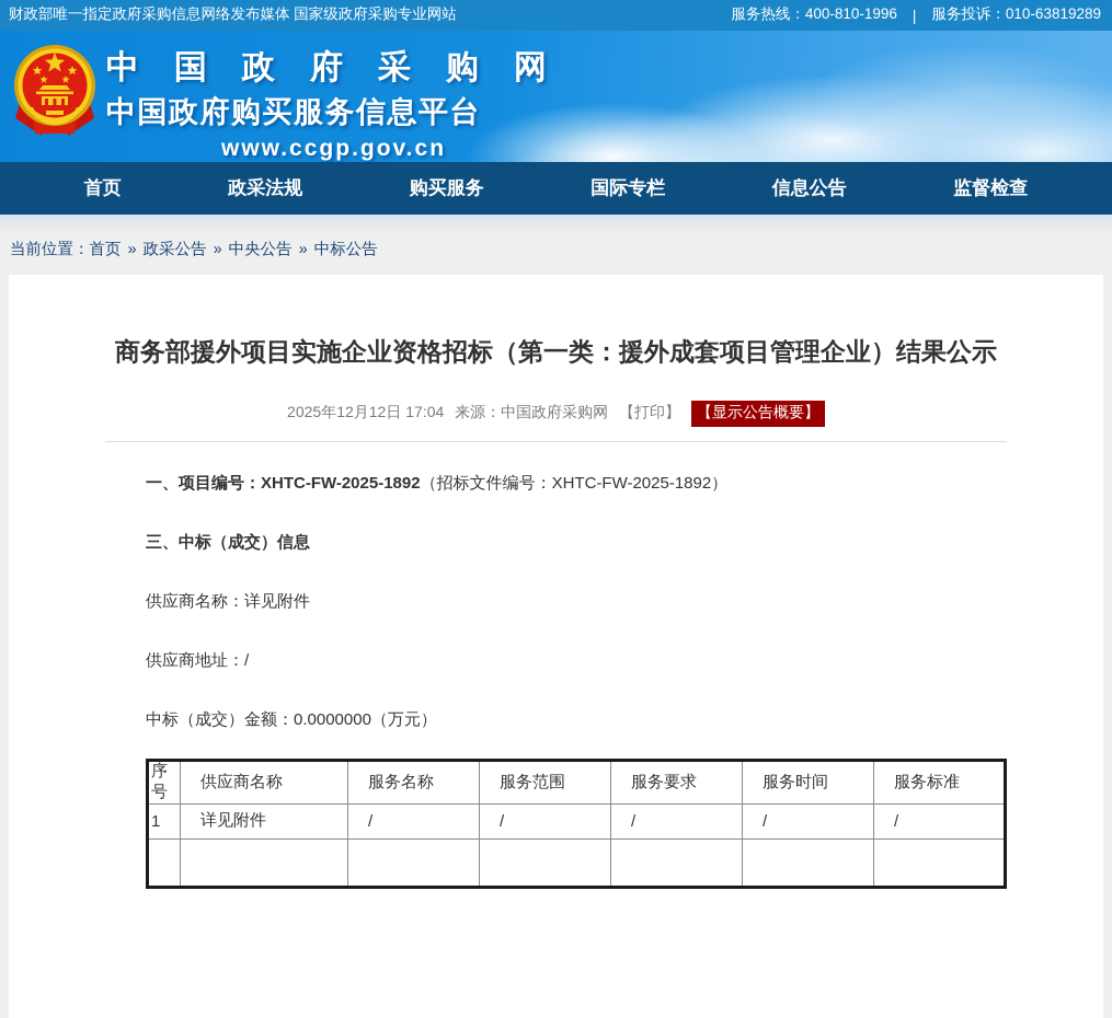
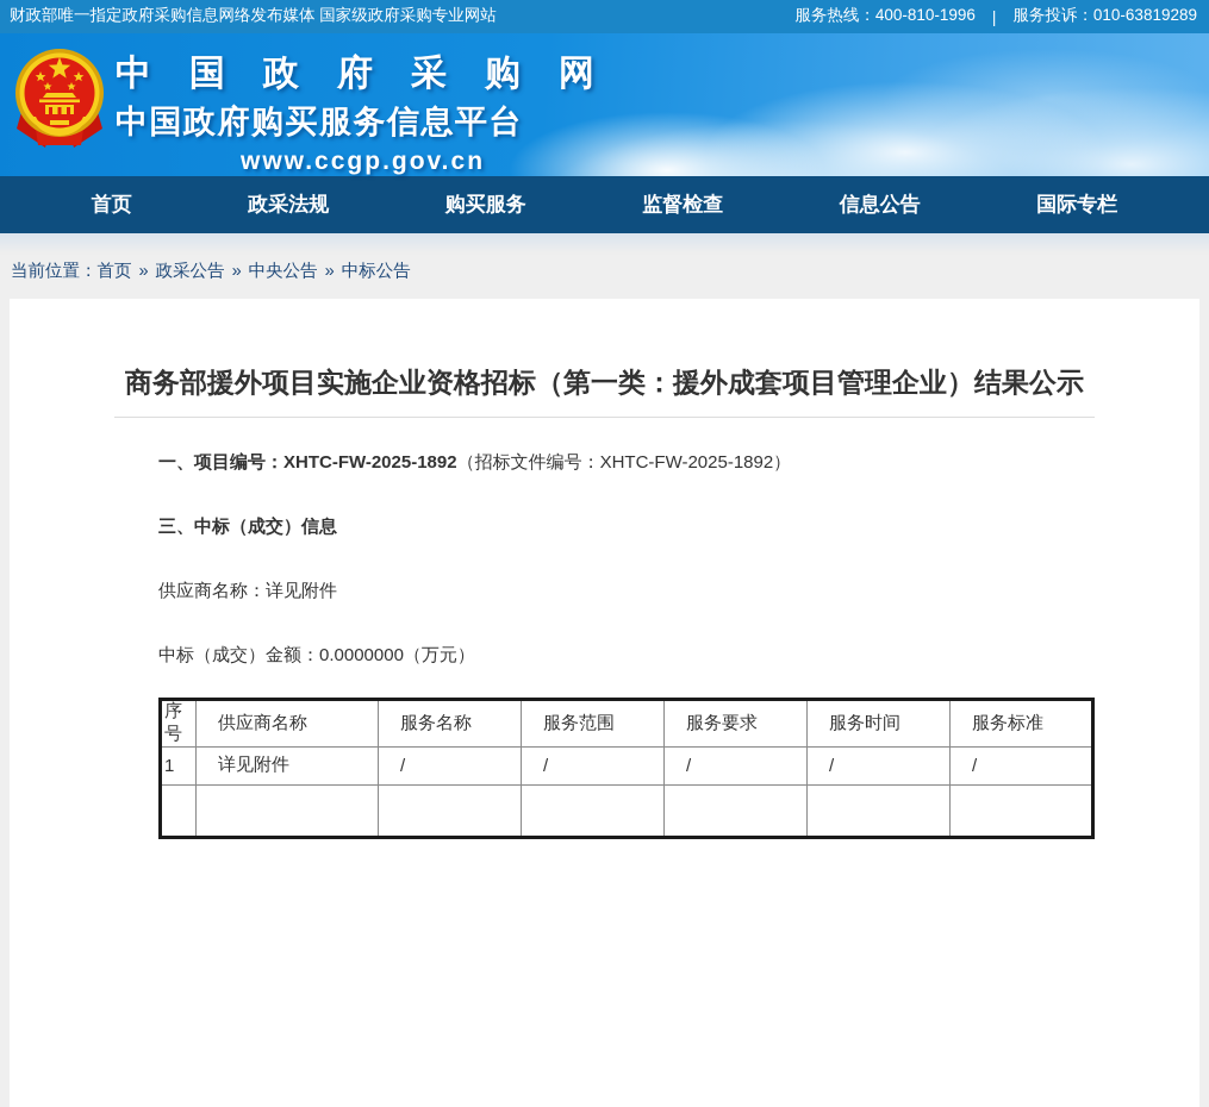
  财政部唯一指定政府采购信息网络发布媒体 国家级政府采购专业网站
  服务热线：400-810-1996
  |
  服务投诉：010-63819289
  中 国 政 府 采 购 网
  中国政府购买服务信息平台
  www.ccgp.gov.cn
  首页
  政采法规
  购买服务
- 国际专栏
+ 监督检查
  信息公告
- 监督检查
+ 国际专栏
  当前位置：首页 » 政采公告 » 中央公告 » 中标公告
  商务部援外项目实施企业资格招标（第一类：援外成套项目管理企业）结果公示
- 2025年12月12日 17:04 来源：中国政府采购网 【打印】 【显示公告概要】
  一、项目编号：XHTC-FW-2025-1892（招标文件编号：XHTC-FW-2025-1892）
  三、中标（成交）信息
  供应商名称：详见附件
- 供应商地址：/
  中标（成交）金额：0.0000000（万元）
  序号	供应商名称	服务名称	服务范围	服务要求	服务时间	服务标准
  1	详见附件	/	/	/	/	/
